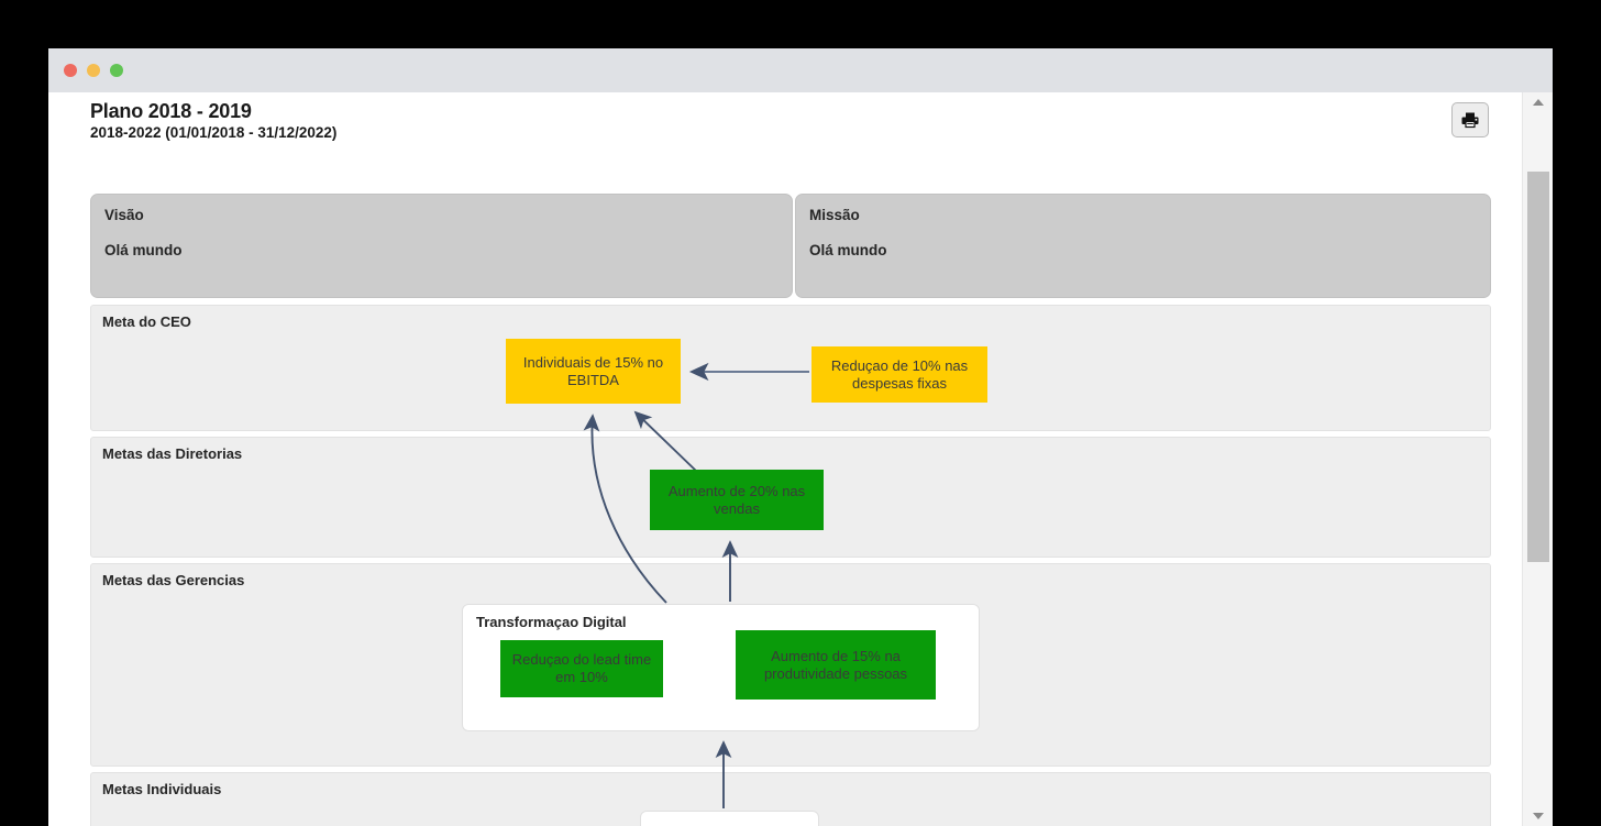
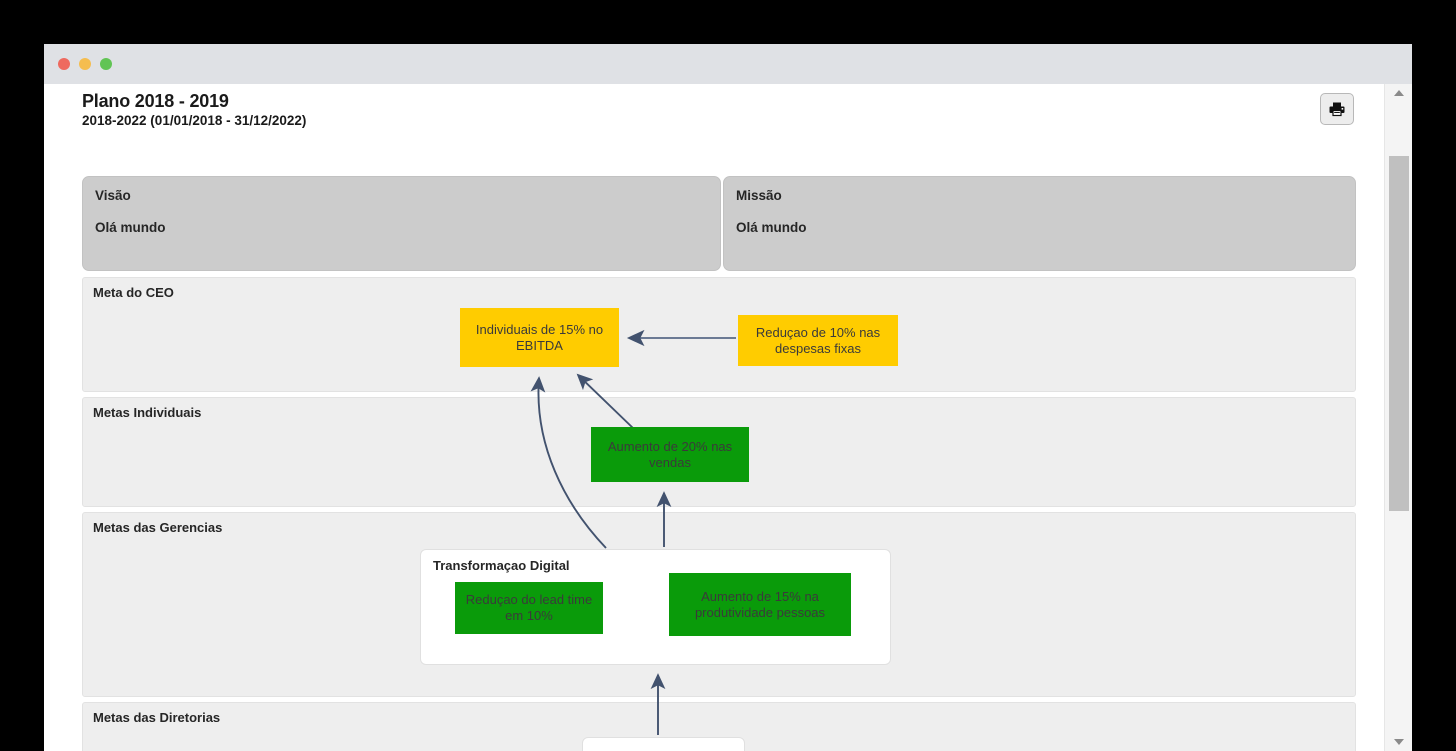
  Plano 2018 - 2019
  2018-2022 (01/01/2018 - 31/12/2022)
  Visão
  Olá mundo
  Missão
  Olá mundo
  Meta do CEO
- Metas das Diretorias
+ Metas Individuais
  Metas das Gerencias
- Metas Individuais
+ Metas das Diretorias
  Individuais de 15% no EBITDA
  Reduçao de 10% nas despesas fixas
  Aumento de 20% nas vendas
  Transformaçao Digital
  Reduçao do lead time em 10%
  Aumento de 15% na produtividade pessoas
